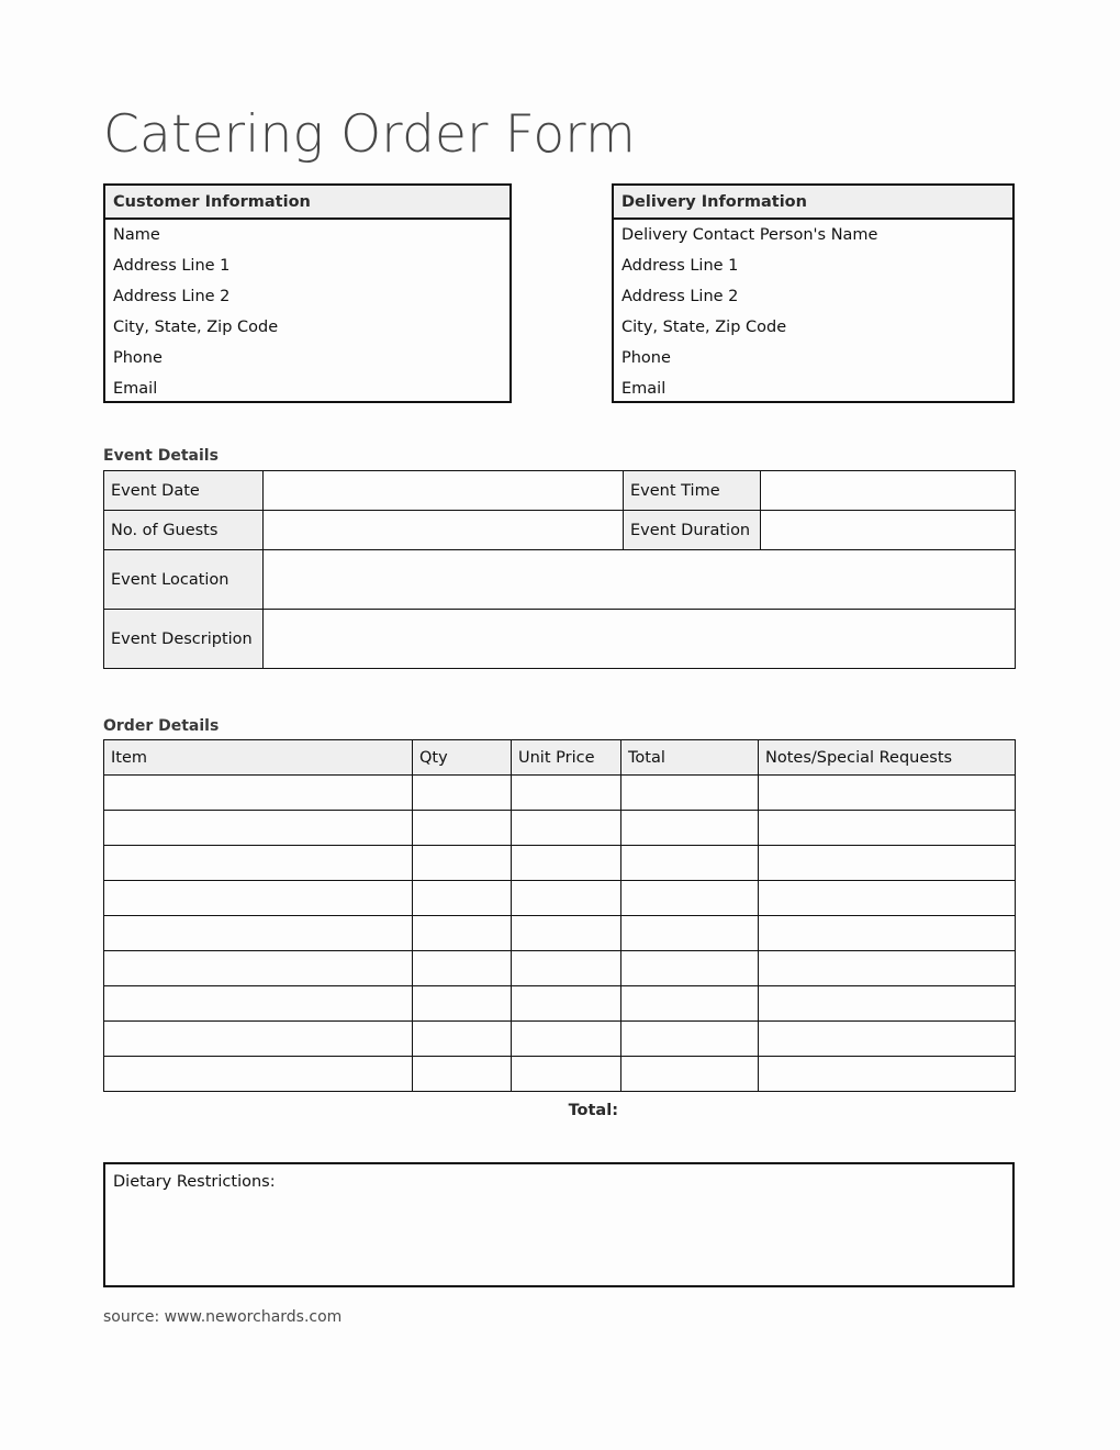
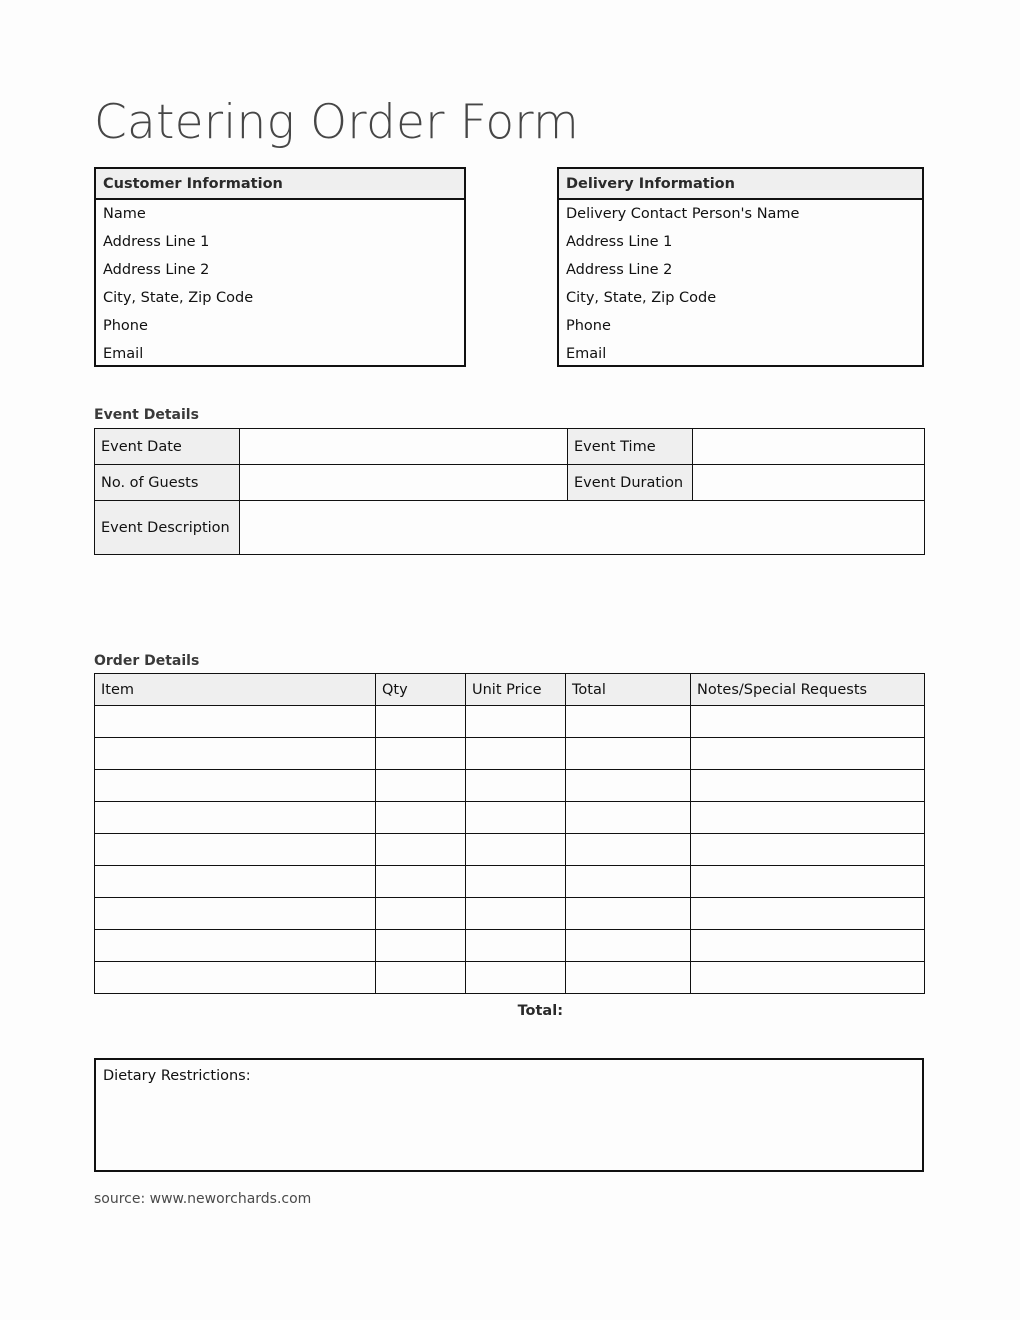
  Catering Order Form
  Customer Information
  Name
  Address Line 1
  Address Line 2
  City, State, Zip Code
  Phone
  Email
  Delivery Information
  Delivery Contact Person's Name
  Address Line 1
  Address Line 2
  City, State, Zip Code
  Phone
  Email
  Event Details
  Event Date		Event Time
  No. of Guests		Event Duration
- Event Location
  Event Description
  Order Details
  Item	Qty	Unit Price	Total	Notes/Special Requests
  Total:
  Dietary Restrictions:
  source: www.neworchards.com
